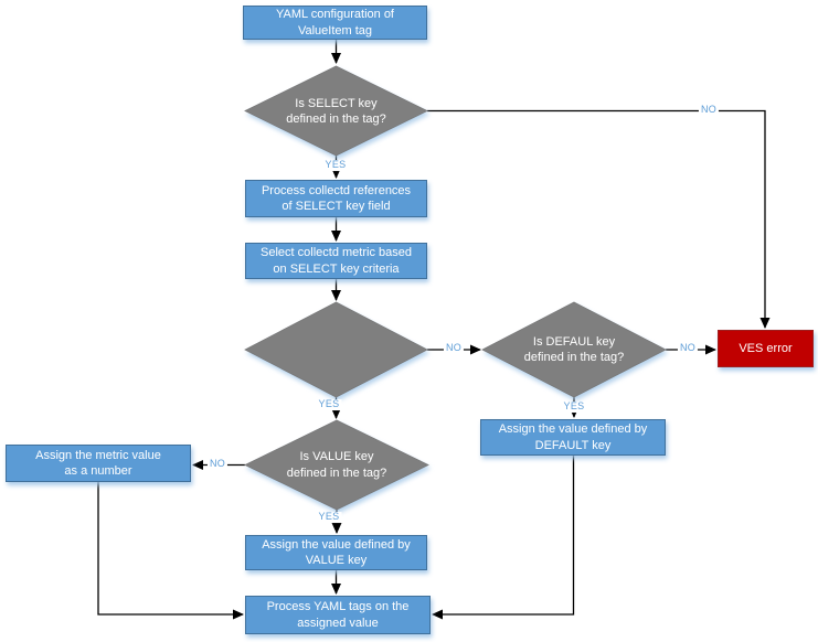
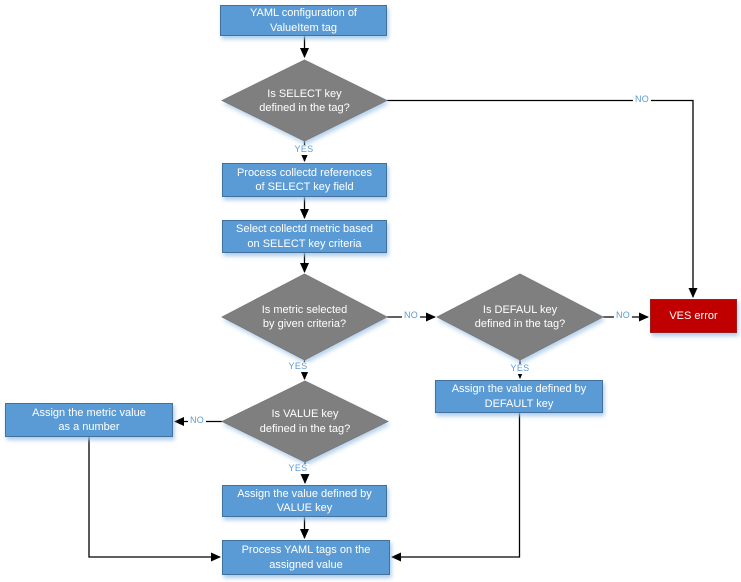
  YAML configuration of
  ValueItem tag
  Process collectd references
  of SELECT key field
  Select collectd metric based
  on SELECT key criteria
  VES error
  Assign the value defined by
  DEFAULT key
  Assign the metric value
  as a number
  Assign the value defined by
  VALUE key
  Process YAML tags on the
  assigned value
  Is SELECT key
  defined in the tag?
+ Is metric selected
+ by given criteria?
  Is DEFAUL key
  defined in the tag?
  Is VALUE key
  defined in the tag?
  YES
  NO
  NO
  YES
  NO
  YES
  NO
  YES
